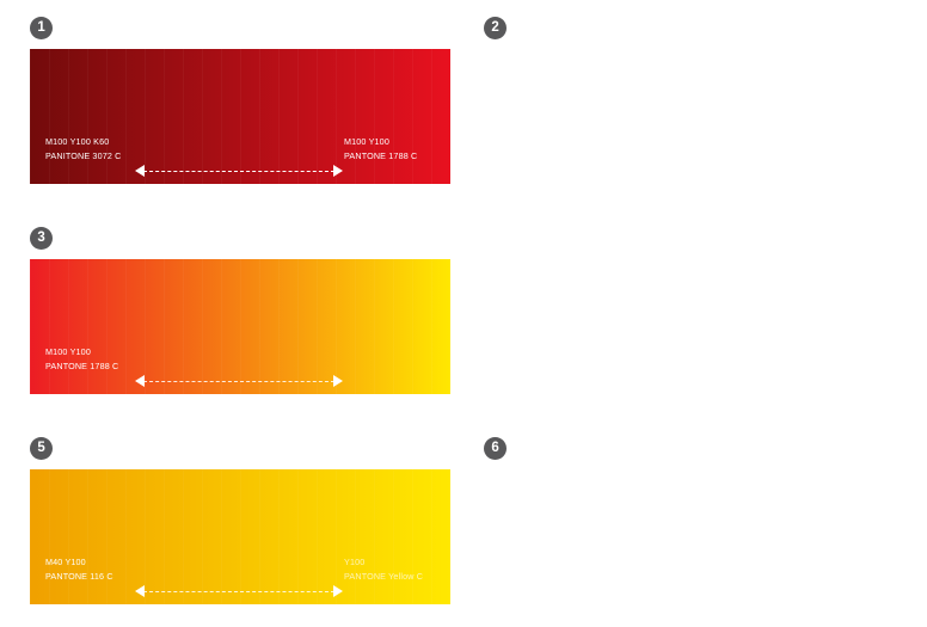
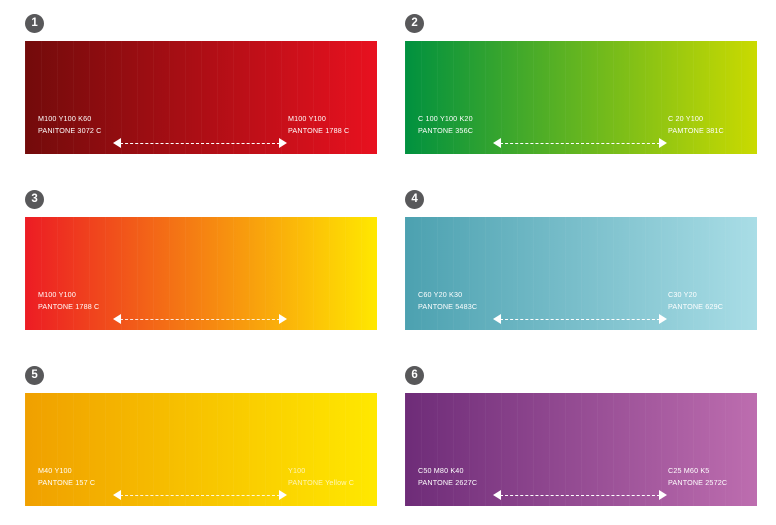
  1
  M100 Y100 K60
  PANITONE 3072 C
  M100 Y100
  PANTONE 1788 C
  2
+ C 100 Y100 K20
+ PANTONE 356C
+ C 20 Y100
+ PAMTONE 381C
  3
  M100 Y100
  PANTONE 1788 C
+ 4
+ C60 Y20 K30
+ PANTONE 5483C
+ C30 Y20
+ PANTONE 629C
  5
  M40 Y100
- PANTONE 116 C
+ PANTONE 157 C
  Y100
  PANTONE Yellow C
  6
+ C50 M80 K40
+ PANTONE 2627C
+ C25 M60 K5
+ PANTONE 2572C
